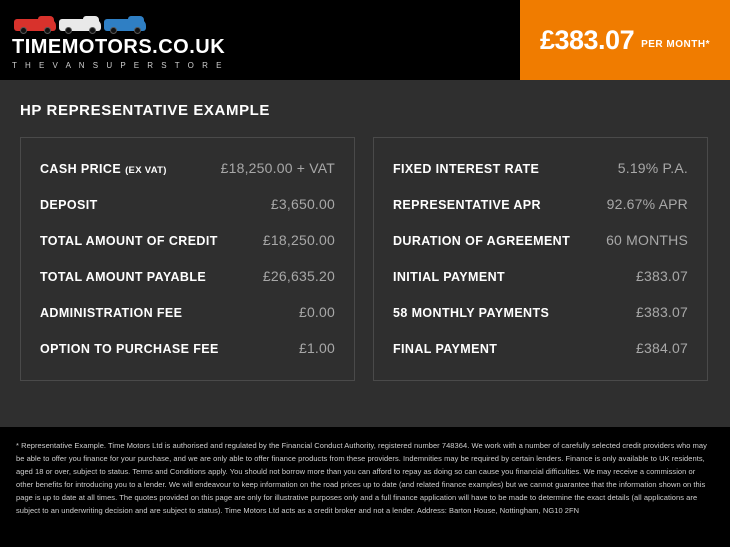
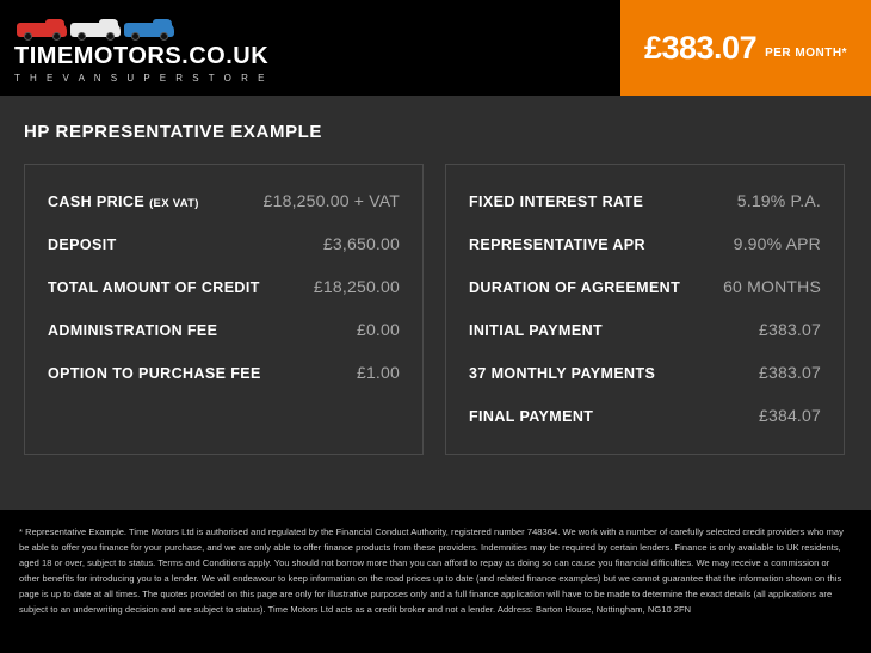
  TIMEMOTORS.CO.UK
  T H E V A N S U P E R S T O R E
  £383.07
  PER MONTH*
  HP REPRESENTATIVE EXAMPLE
  CASH PRICE (EX VAT)
  £18,250.00 + VAT
  DEPOSIT
  £3,650.00
  TOTAL AMOUNT OF CREDIT
  £18,250.00
- TOTAL AMOUNT PAYABLE
- £26,635.20
  ADMINISTRATION FEE
  £0.00
  OPTION TO PURCHASE FEE
  £1.00
  FIXED INTEREST RATE
  5.19% P.A.
  REPRESENTATIVE APR
- 92.67% APR
+ 9.90% APR
  DURATION OF AGREEMENT
  60 MONTHS
  INITIAL PAYMENT
  £383.07
- 58 MONTHLY PAYMENTS
+ 37 MONTHLY PAYMENTS
  £383.07
  FINAL PAYMENT
  £384.07
  * Representative Example. Time Motors Ltd is authorised and regulated by the Financial Conduct Authority, registered number 748364. We work with a number of carefully selected credit providers who may be able to offer you finance for your purchase, and we are only able to offer finance products from these providers. Indemnities may be required by certain lenders. Finance is only available to UK residents, aged 18 or over, subject to status. Terms and Conditions apply. You should not borrow more than you can afford to repay as doing so can cause you financial difficulties. We may receive a commission or other benefits for introducing you to a lender. We will endeavour to keep information on the road prices up to date (and related finance examples) but we cannot guarantee that the information shown on this page is up to date at all times. The quotes provided on this page are only for illustrative purposes only and a full finance application will have to be made to determine the exact details (all applications are subject to an underwriting decision and are subject to status). Time Motors Ltd acts as a credit broker and not a lender. Address: Barton House, Nottingham, NG10 2FN
